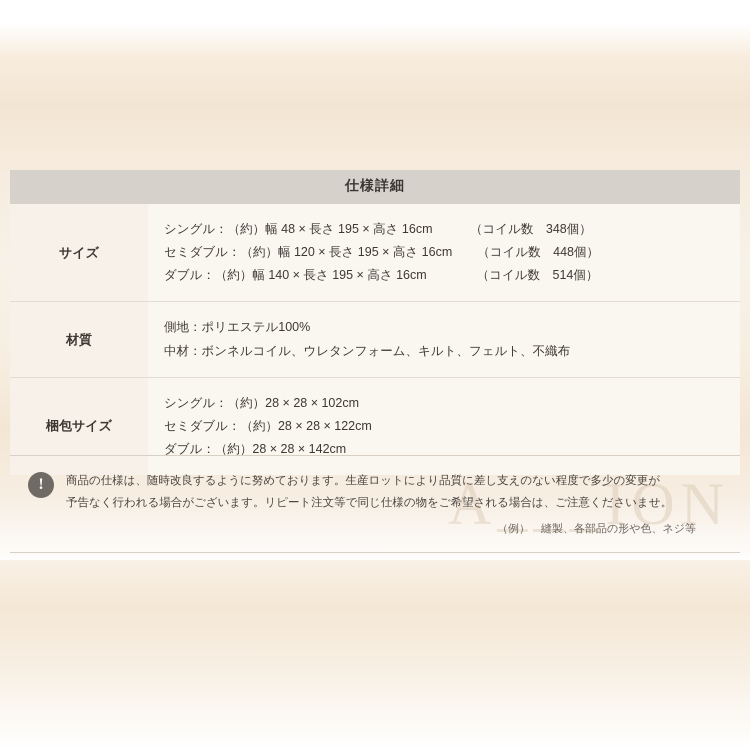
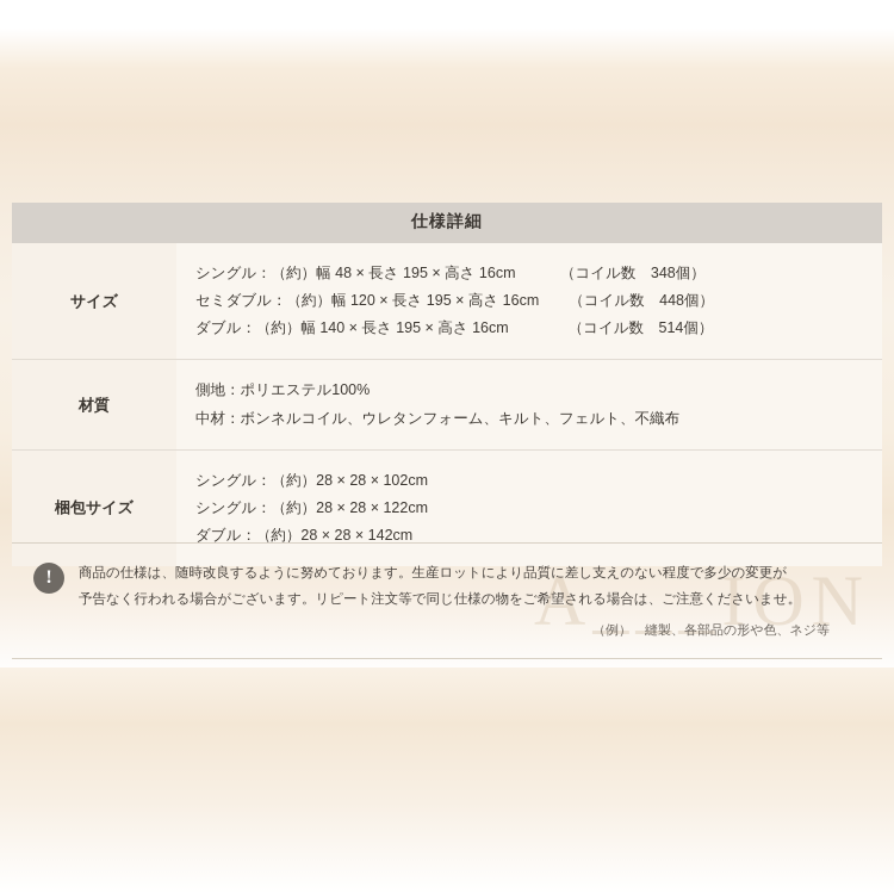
  A___ION
  仕様詳細
  サイズ	シングル：（約）幅 48 × 長さ 195 × 高さ 16cm （コイル数 348個） セミダブル：（約）幅 120 × 長さ 195 × 高さ 16cm （コイル数 448個） ダブル：（約）幅 140 × 長さ 195 × 高さ 16cm （コイル数 514個）
  材質	側地：ポリエステル100% 中材：ボンネルコイル、ウレタンフォーム、キルト、フェルト、不織布
- 梱包サイズ	シングル：（約）28 × 28 × 102cm セミダブル：（約）28 × 28 × 122cm ダブル：（約）28 × 28 × 142cm
+ 梱包サイズ	シングル：（約）28 × 28 × 102cm シングル：（約）28 × 28 × 122cm ダブル：（約）28 × 28 × 142cm
  !
  商品の仕様は、随時改良するように努めております。生産ロットにより品質に差し支えのない程度で多少の変更が
  予告なく行われる場合がございます。リピート注文等で同じ仕様の物をご希望される場合は、ご注意くださいませ。
  （例） 縫製、各部品の形や色、ネジ等
